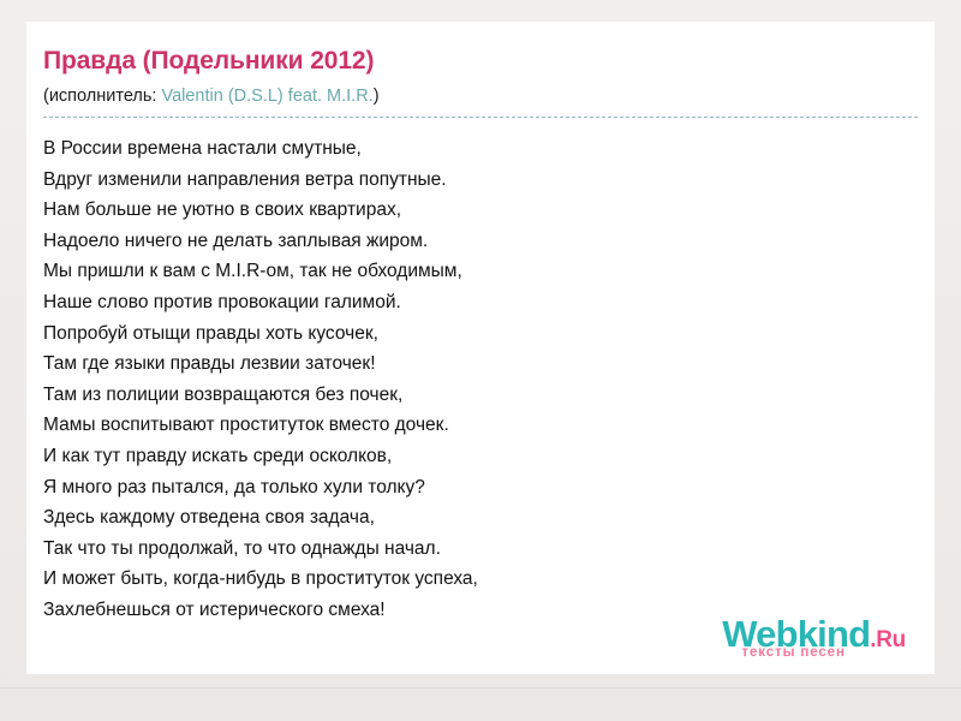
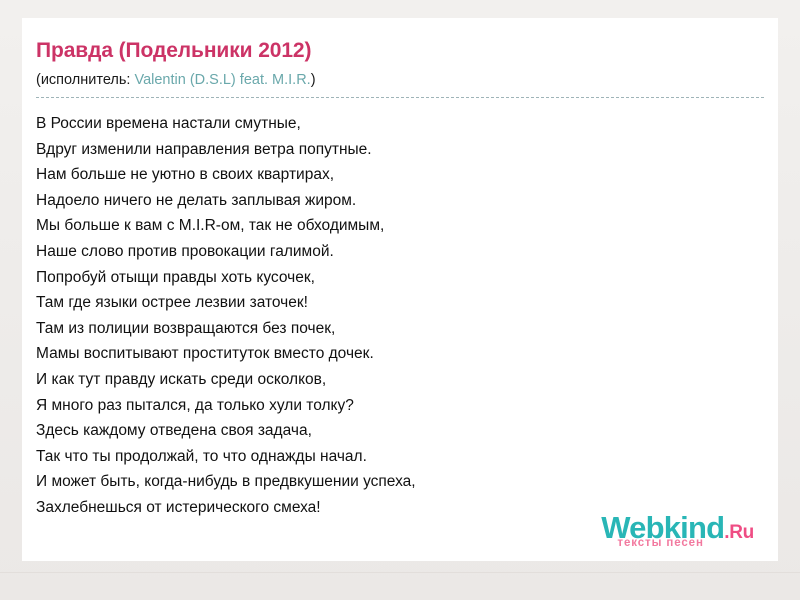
  Правда (Подельники 2012)
  (исполнитель: Valentin (D.S.L) feat. M.I.R.)
  В России времена настали смутные,
  Вдруг изменили направления ветра попутные.
  Нам больше не уютно в своих квартирах,
  Надоело ничего не делать заплывая жиром.
- Мы пришли к вам с M.I.R-ом, так не обходимым,
+ Мы больше к вам с M.I.R-ом, так не обходимым,
  Наше слово против провокации галимой.
  Попробуй отыщи правды хоть кусочек,
- Там где языки правды лезвии заточек!
+ Там где языки острее лезвии заточек!
  Там из полиции возвращаются без почек,
  Мамы воспитывают проституток вместо дочек.
  И как тут правду искать среди осколков,
  Я много раз пытался, да только хули толку?
  Здесь каждому отведена своя задача,
  Так что ты продолжай, то что однажды начал.
- И может быть, когда-нибудь в проституток успеха,
+ И может быть, когда-нибудь в предвкушении успеха,
  Захлебнешься от истерического смеха!
  Webkind.Ru
  тексты песен
